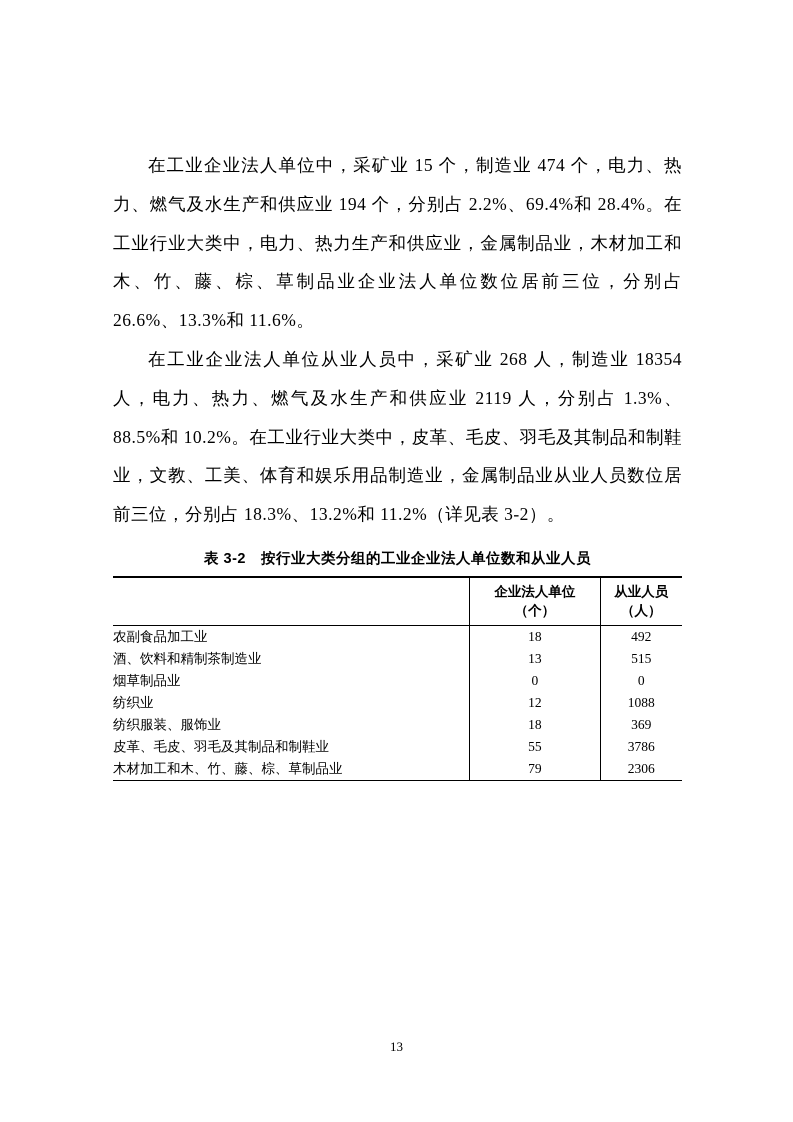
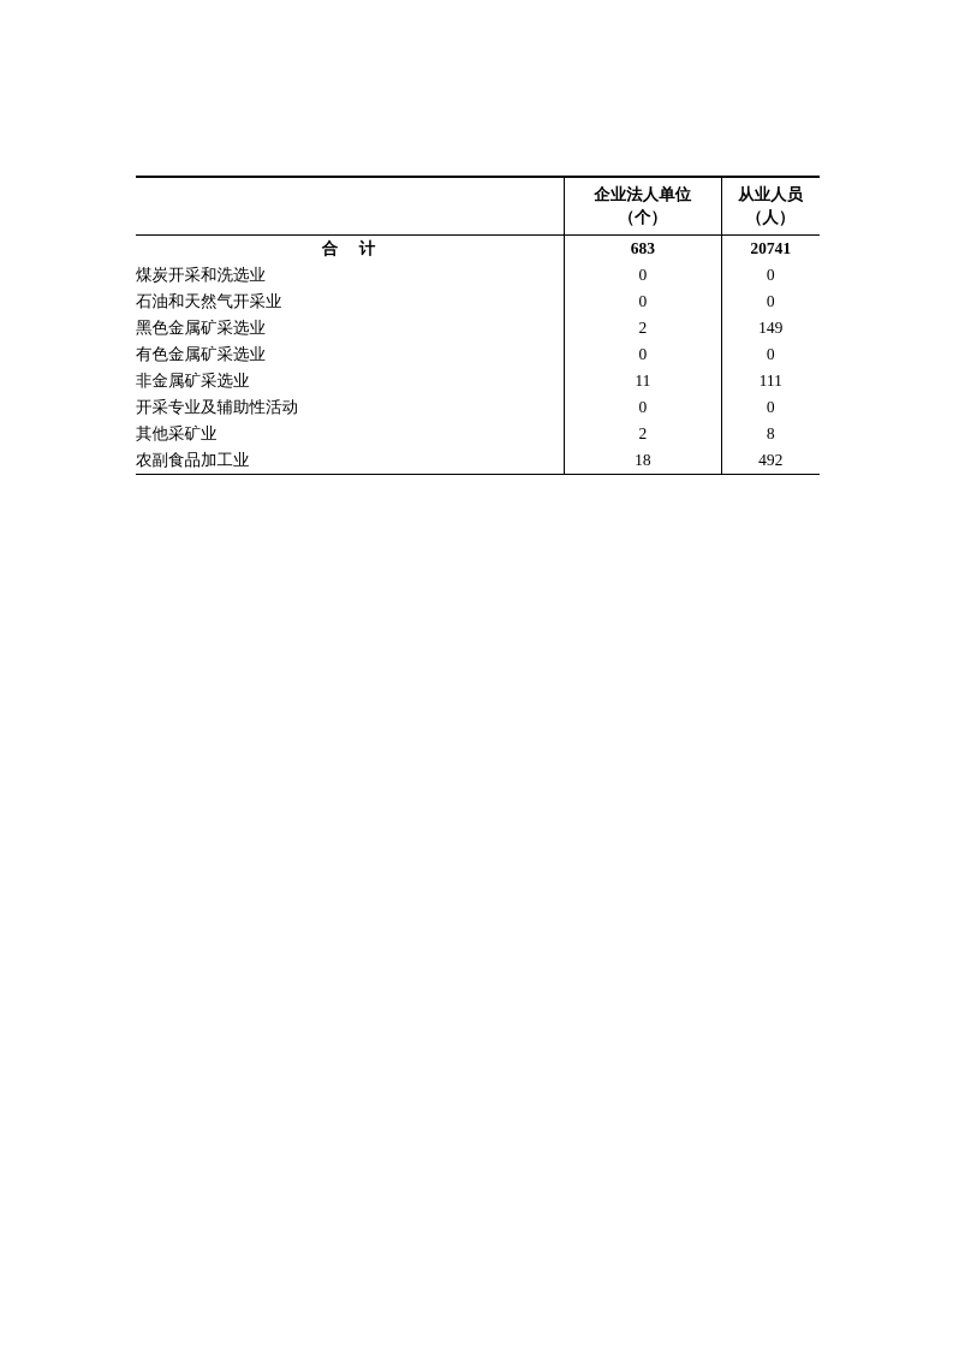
- 在工业企业法人单位中，采矿业 15 个，制造业 474 个，电力、热力、燃气及水生产和供应业 194 个，分别占 2.2%、69.4%和 28.4%。在工业行业大类中，电力、热力生产和供应业，金属制品业，木材加工和木、竹、藤、棕、草制品业企业法人单位数位居前三位，分别占 26.6%、13.3%和 11.6%。
- 在工业企业法人单位从业人员中，采矿业 268 人，制造业 18354 人，电力、热力、燃气及水生产和供应业 2119 人，分别占 1.3%、88.5%和 10.2%。在工业行业大类中，皮革、毛皮、羽毛及其制品和制鞋业，文教、工美、体育和娱乐用品制造业，金属制品业从业人员数位居前三位，分别占 18.3%、13.2%和 11.2%（详见表 3-2）。
- 表 3-2 按行业大类分组的工业企业法人单位数和从业人员
  	企业法人单位 （个）	从业人员 （人）
+ 合 计	683	20741
+ 煤炭开采和洗选业	0	0
+ 石油和天然气开采业	0	0
+ 黑色金属矿采选业	2	149
+ 有色金属矿采选业	0	0
+ 非金属矿采选业	11	111
+ 开采专业及辅助性活动	0	0
+ 其他采矿业	2	8
  农副食品加工业	18	492
- 酒、饮料和精制茶制造业	13	515
- 烟草制品业	0	0
- 纺织业	12	1088
- 纺织服装、服饰业	18	369
- 皮革、毛皮、羽毛及其制品和制鞋业	55	3786
- 木材加工和木、竹、藤、棕、草制品业	79	2306
- 13
